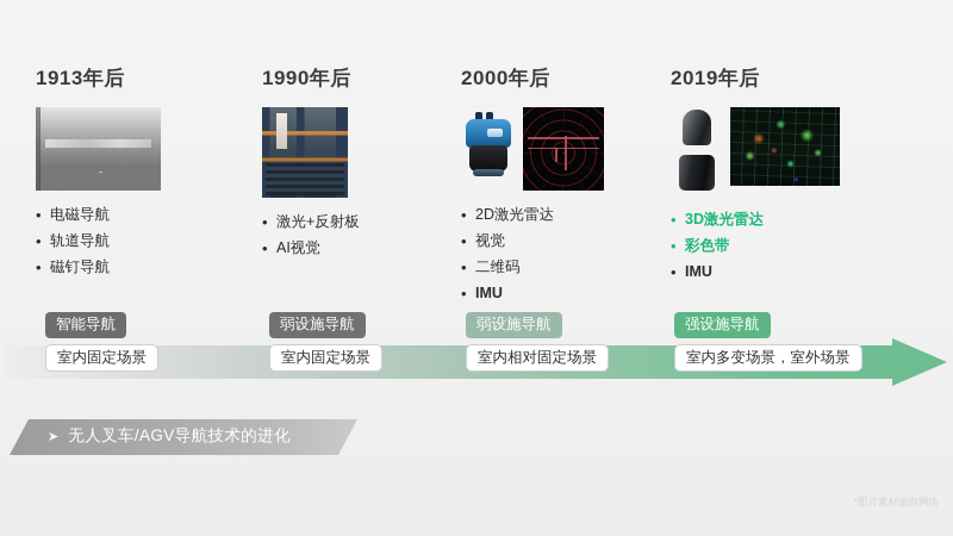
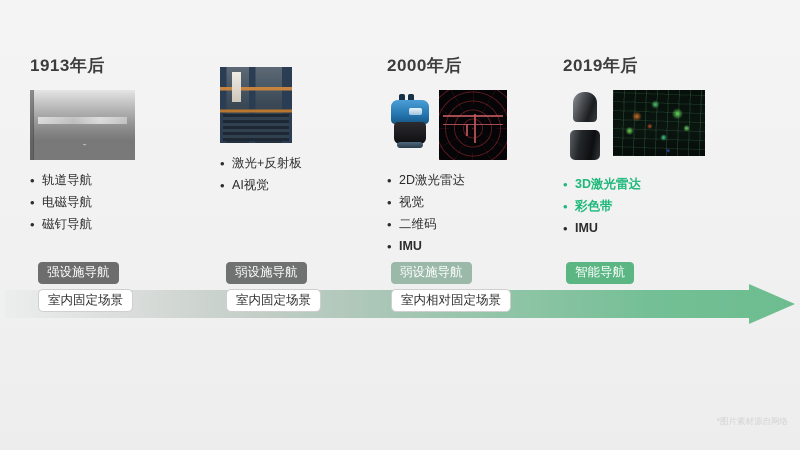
  1913年后
  •
- 电磁导航
+ 轨道导航
  •
- 轨道导航
+ 电磁导航
  •
  磁钉导航
- 1990年后
  •
  激光+反射板
  •
  AI视觉
  2000年后
  •
  2D激光雷达
  •
  视觉
  •
  二维码
  •
  IMU
  2019年后
  •
  3D激光雷达
  •
  彩色带
  •
  IMU
- 智能导航
+ 强设施导航
  室内固定场景
  弱设施导航
  室内固定场景
  弱设施导航
  室内相对固定场景
- 强设施导航
+ 智能导航
- 室内多变场景，室外场景
- ➤
- 无人叉车/AGV导航技术的进化
  *图片素材源自网络
